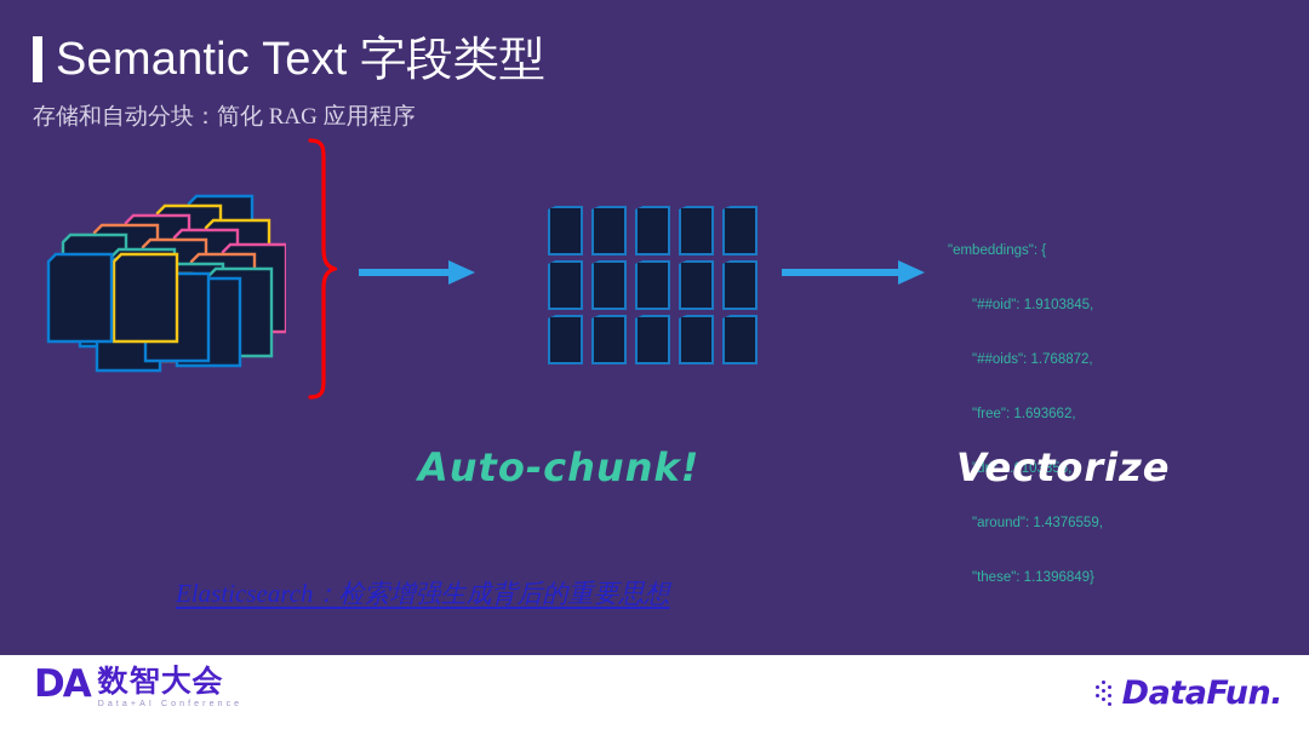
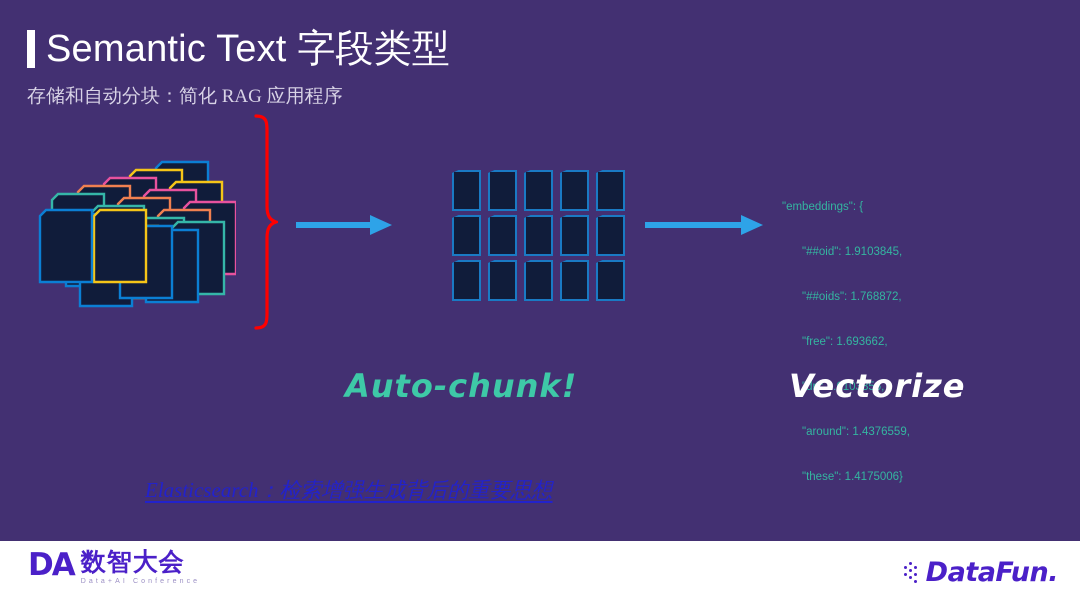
  Semantic Text 字段类型
  存储和自动分块：简化 RAG 应用程序
  "embeddings": {
  "##oid": 1.9103845,
  "##oids": 1.768872,
  "free": 1.693662,
  "dr": 1.6103356,
  "around": 1.4376559,
- "these": 1.1396849}
+ "these": 1.4175006}
  Auto-chunk!
  Vectorize
  Elasticsearch：检索增强生成背后的重要思想
  DA
  数智大会
  DataFun.
